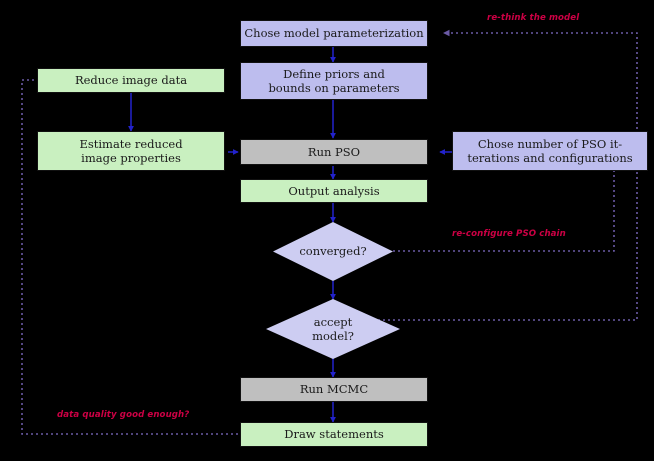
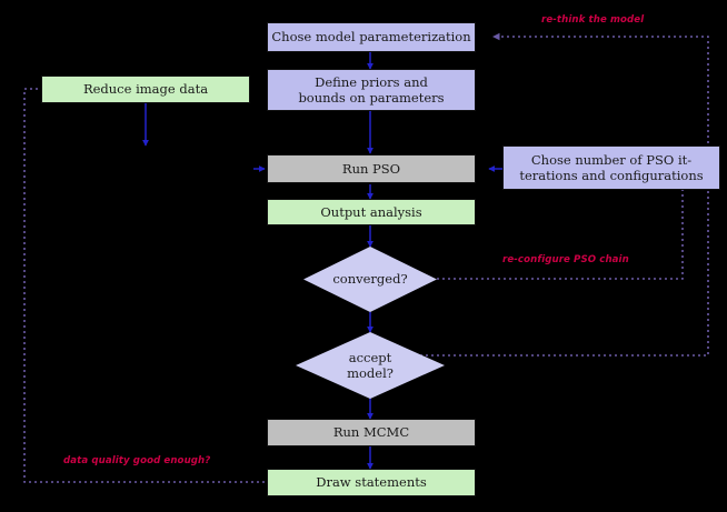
  Chose model parameterization
  Define priors and
  bounds on parameters
  Reduce image data
- Estimate reduced
- image properties
  Run PSO
  Chose number of PSO it-
  terations and configurations
  Output analysis
  converged?
  accept
  model?
  Run MCMC
  Draw statements
  re-think the model
  re-configure PSO chain
  data quality good enough?
